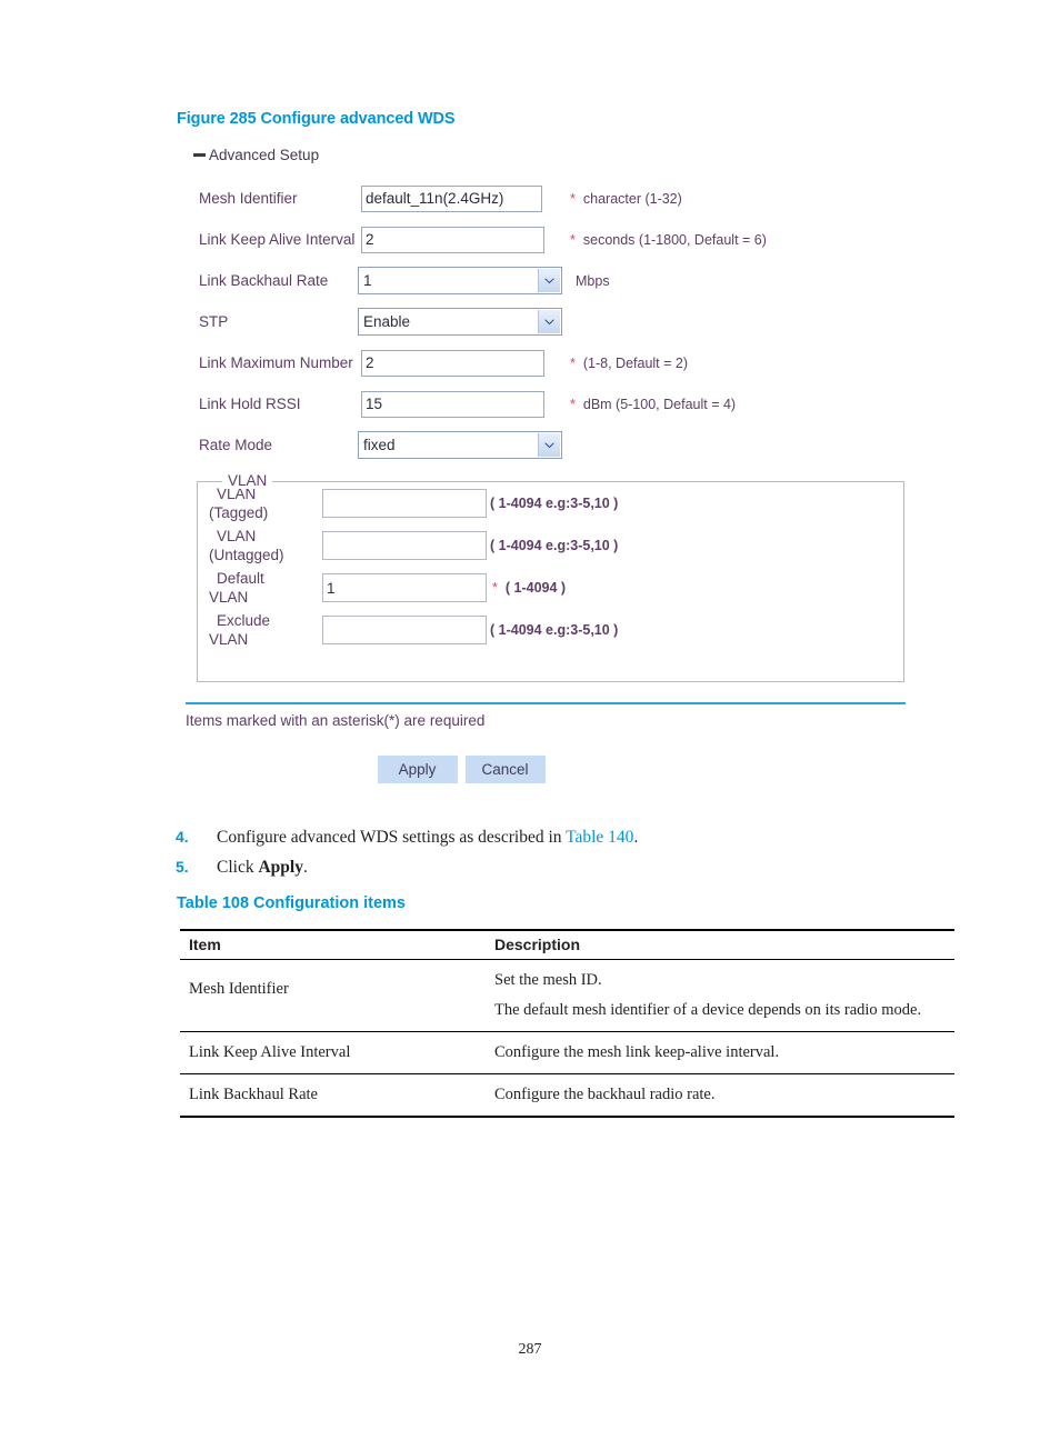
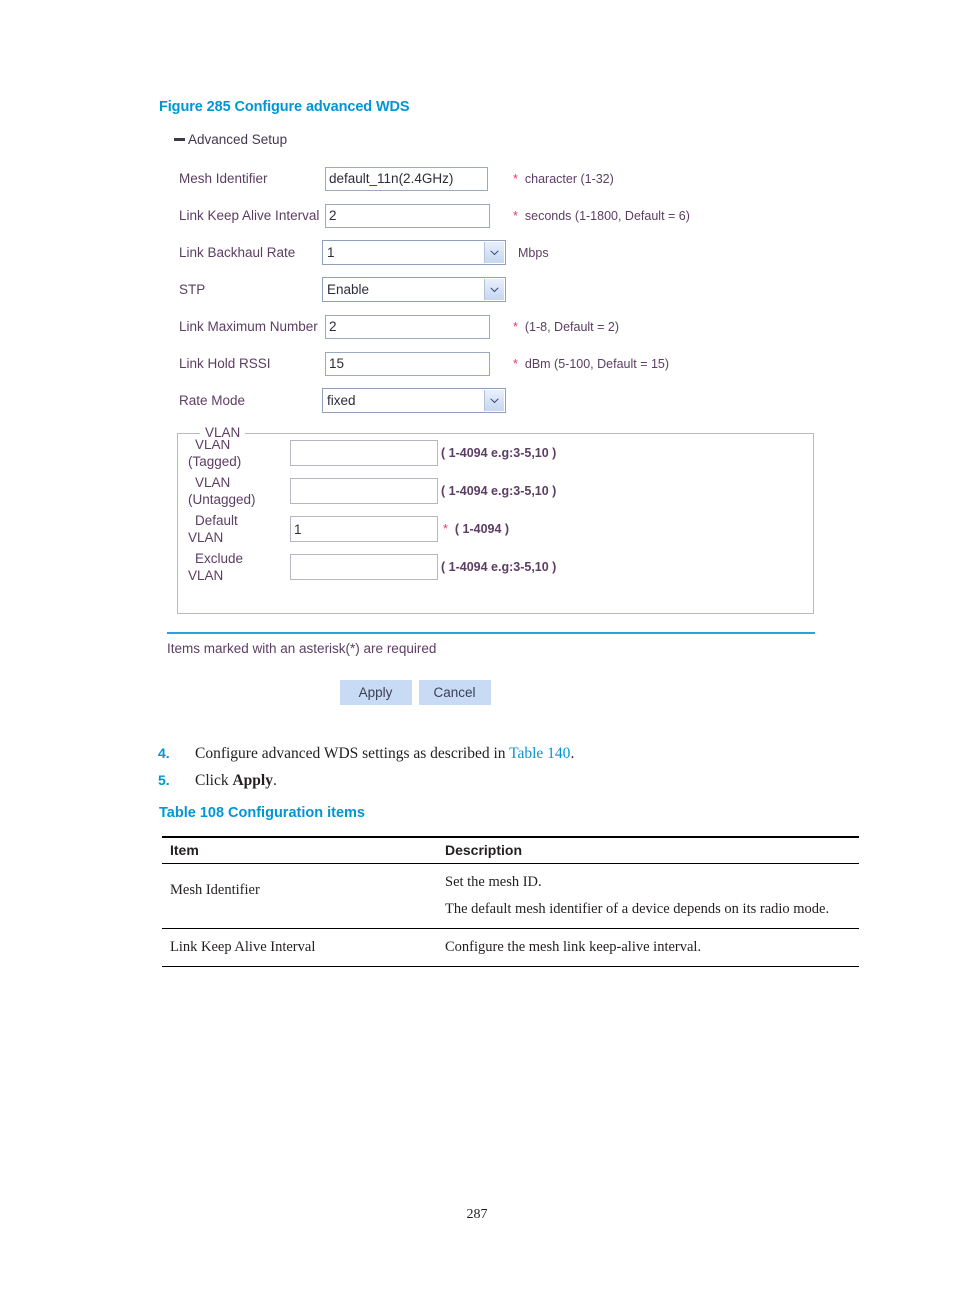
  Figure 285 Configure advanced WDS
  Advanced Setup
  Mesh Identifier
  default_11n(2.4GHz)
  *
  character (1-32)
  Link Keep Alive Interval
  2
  *
  seconds (1-1800, Default = 6)
  Link Backhaul Rate
  1
  Mbps
  STP
  Enable
  Link Maximum Number
  2
  *
  (1-8, Default = 2)
  Link Hold RSSI
  15
  *
- dBm (5-100, Default = 4)
+ dBm (5-100, Default = 15)
  Rate Mode
  fixed
  VLAN
  VLAN
  (Tagged)
  ( 1-4094 e.g:3-5,10 )
  VLAN
  (Untagged)
  ( 1-4094 e.g:3-5,10 )
  Default
  VLAN
  1
  *
  ( 1-4094 )
  Exclude
  VLAN
  ( 1-4094 e.g:3-5,10 )
  Items marked with an asterisk(*) are required
  Apply
  Cancel
  4.
  Configure advanced WDS settings as described in Table 140.
  5.
  Click Apply.
  Table 108 Configuration items
  Item	Description
  Mesh Identifier	Set the mesh ID. The default mesh identifier of a device depends on its radio mode.
  Link Keep Alive Interval	Configure the mesh link keep-alive interval.
- Link Backhaul Rate	Configure the backhaul radio rate.
  287
